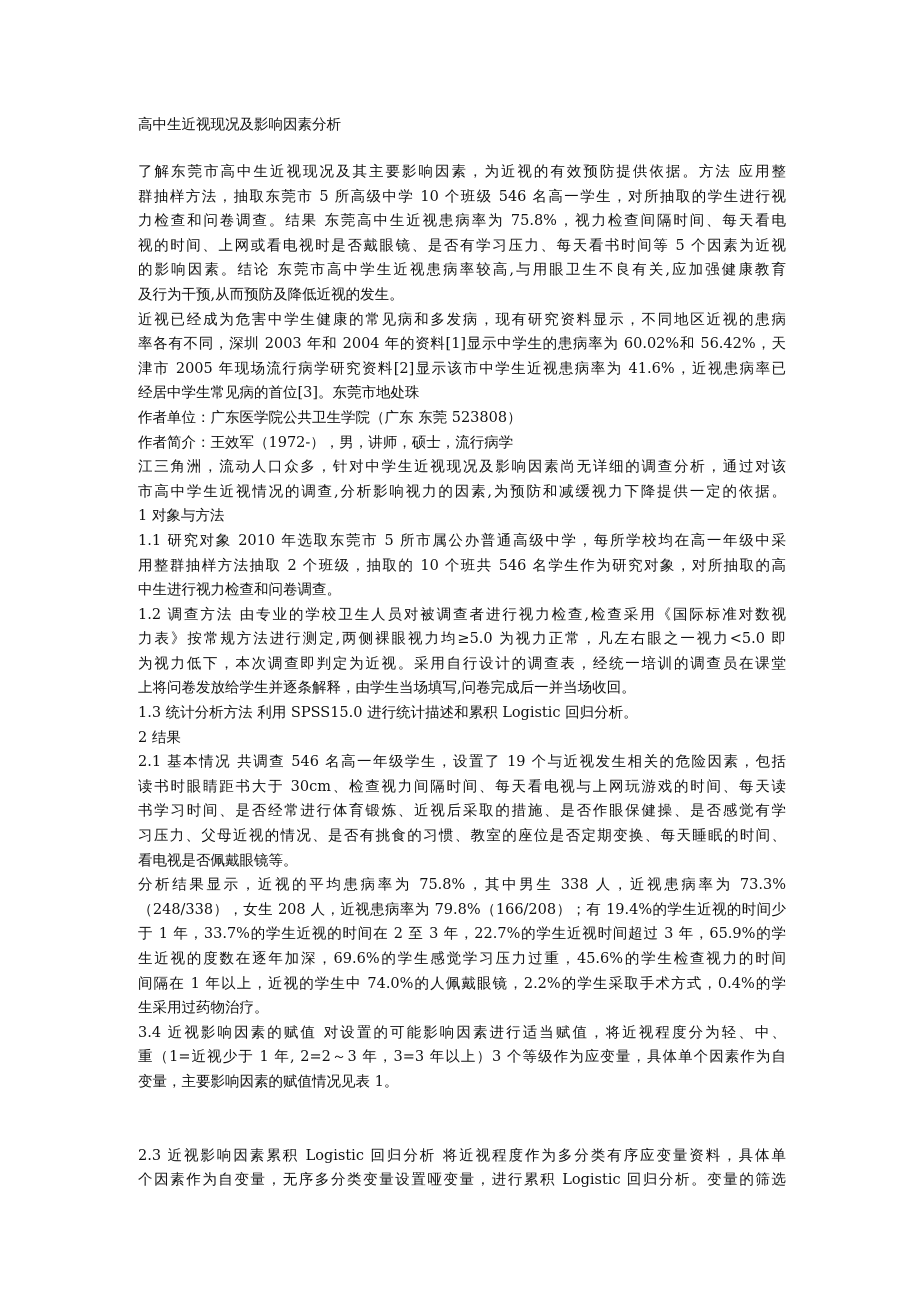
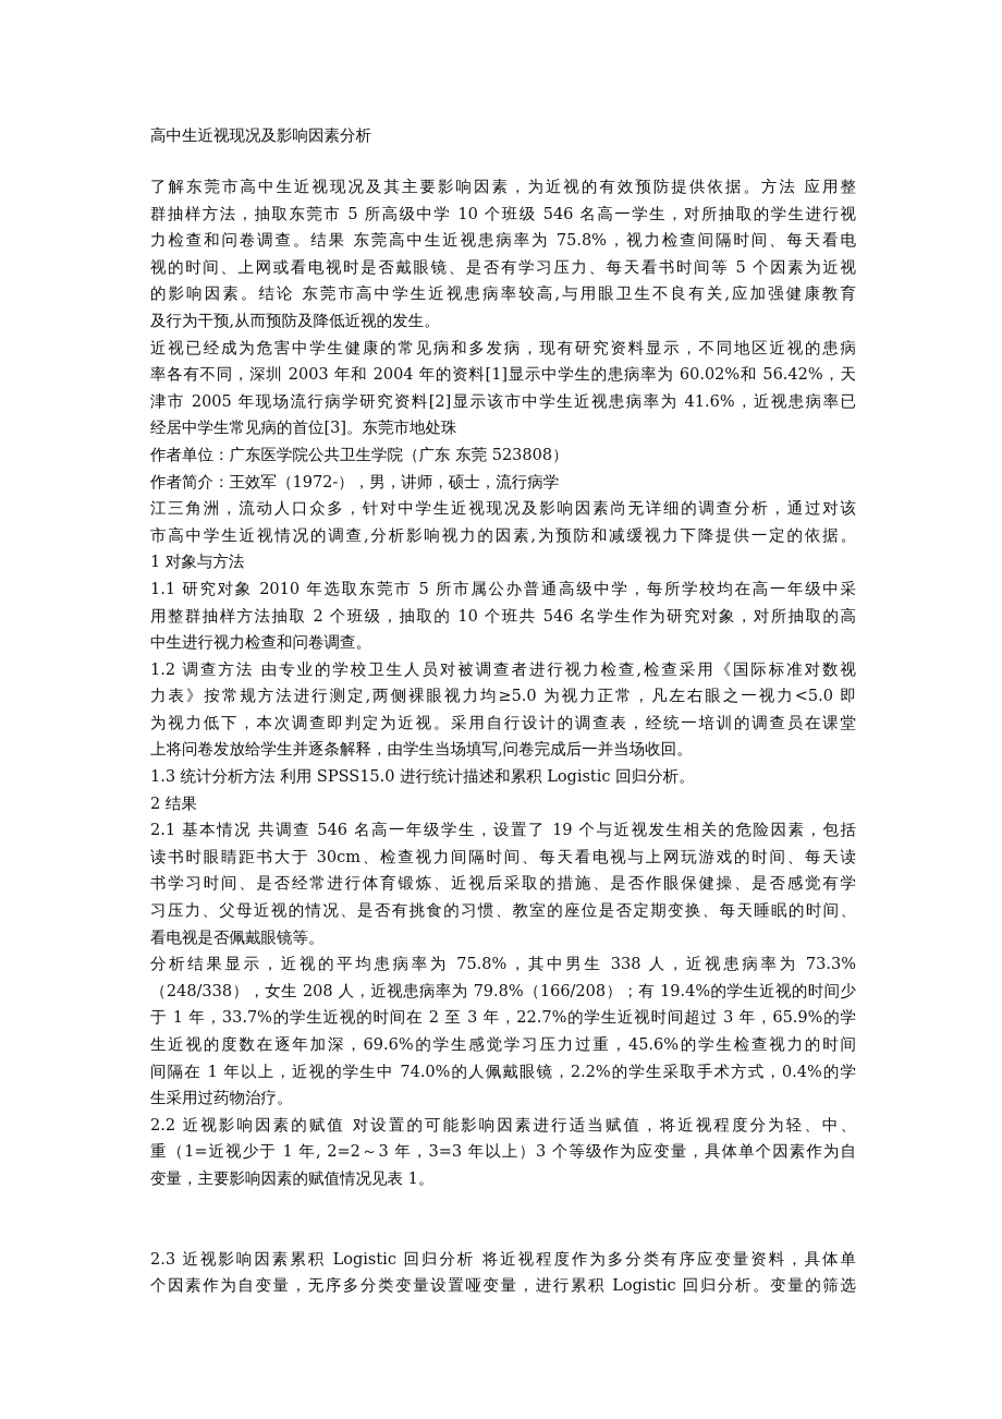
  高中生近视现况及影响因素分析
  了解东莞市高中生近视现况及其主要影响因素，为近视的有效预防提供依据。方法 应用整
  群抽样方法，抽取东莞市 5 所高级中学 10 个班级 546 名高一学生，对所抽取的学生进行视
  力检查和问卷调查。结果 东莞高中生近视患病率为 75.8%，视力检查间隔时间、每天看电
  视的时间、上网或看电视时是否戴眼镜、是否有学习压力、每天看书时间等 5 个因素为近视
  的影响因素。结论 东莞市高中学生近视患病率较高,与用眼卫生不良有关,应加强健康教育
  及行为干预,从而预防及降低近视的发生。
  近视已经成为危害中学生健康的常见病和多发病，现有研究资料显示，不同地区近视的患病
  率各有不同，深圳 2003 年和 2004 年的资料[1]显示中学生的患病率为 60.02%和 56.42%，天
  津市 2005 年现场流行病学研究资料[2]显示该市中学生近视患病率为 41.6%，近视患病率已
  经居中学生常见病的首位[3]。东莞市地处珠
  作者单位：广东医学院公共卫生学院（广东 东莞 523808）
  作者简介：王效军（1972-），男，讲师，硕士，流行病学
  江三角洲，流动人口众多，针对中学生近视现况及影响因素尚无详细的调查分析，通过对该
  市高中学生近视情况的调查,分析影响视力的因素,为预防和减缓视力下降提供一定的依据。
  1 对象与方法
  1.1 研究对象 2010 年选取东莞市 5 所市属公办普通高级中学，每所学校均在高一年级中采
  用整群抽样方法抽取 2 个班级，抽取的 10 个班共 546 名学生作为研究对象，对所抽取的高
  中生进行视力检查和问卷调查。
  1.2 调查方法 由专业的学校卫生人员对被调查者进行视力检查,检查采用《国际标准对数视
  力表》按常规方法进行测定,两侧裸眼视力均≥5.0 为视力正常，凡左右眼之一视力<5.0 即
  为视力低下，本次调查即判定为近视。采用自行设计的调查表，经统一培训的调查员在课堂
  上将问卷发放给学生并逐条解释，由学生当场填写,问卷完成后一并当场收回。
  1.3 统计分析方法 利用 SPSS15.0 进行统计描述和累积 Logistic 回归分析。
  2 结果
  2.1 基本情况 共调查 546 名高一年级学生，设置了 19 个与近视发生相关的危险因素，包括
  读书时眼睛距书大于 30cm、检查视力间隔时间、每天看电视与上网玩游戏的时间、每天读
  书学习时间、是否经常进行体育锻炼、近视后采取的措施、是否作眼保健操、是否感觉有学
  习压力、父母近视的情况、是否有挑食的习惯、教室的座位是否定期变换、每天睡眠的时间、
  看电视是否佩戴眼镜等。
  分析结果显示，近视的平均患病率为 75.8%，其中男生 338 人，近视患病率为 73.3%
  （248/338），女生 208 人，近视患病率为 79.8%（166/208）；有 19.4%的学生近视的时间少
  于 1 年，33.7%的学生近视的时间在 2 至 3 年，22.7%的学生近视时间超过 3 年，65.9%的学
  生近视的度数在逐年加深，69.6%的学生感觉学习压力过重，45.6%的学生检查视力的时间
  间隔在 1 年以上，近视的学生中 74.0%的人佩戴眼镜，2.2%的学生采取手术方式，0.4%的学
  生采用过药物治疗。
- 3.4 近视影响因素的赋值 对设置的可能影响因素进行适当赋值，将近视程度分为轻、中、
+ 2.2 近视影响因素的赋值 对设置的可能影响因素进行适当赋值，将近视程度分为轻、中、
  重（1=近视少于 1 年, 2=2～3 年，3=3 年以上）3 个等级作为应变量，具体单个因素作为自
  变量，主要影响因素的赋值情况见表 1。
  2.3 近视影响因素累积 Logistic 回归分析 将近视程度作为多分类有序应变量资料，具体单
  个因素作为自变量，无序多分类变量设置哑变量，进行累积 Logistic 回归分析。变量的筛选
